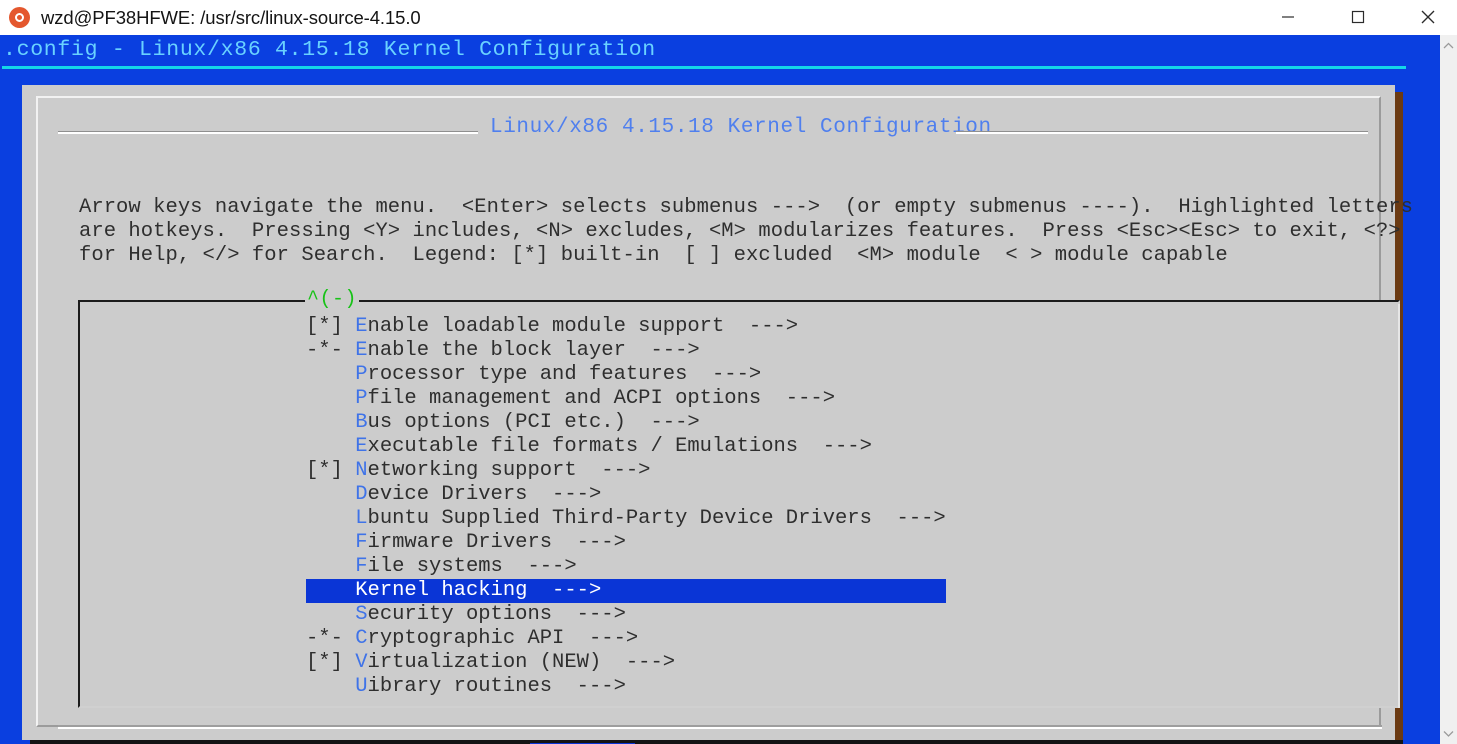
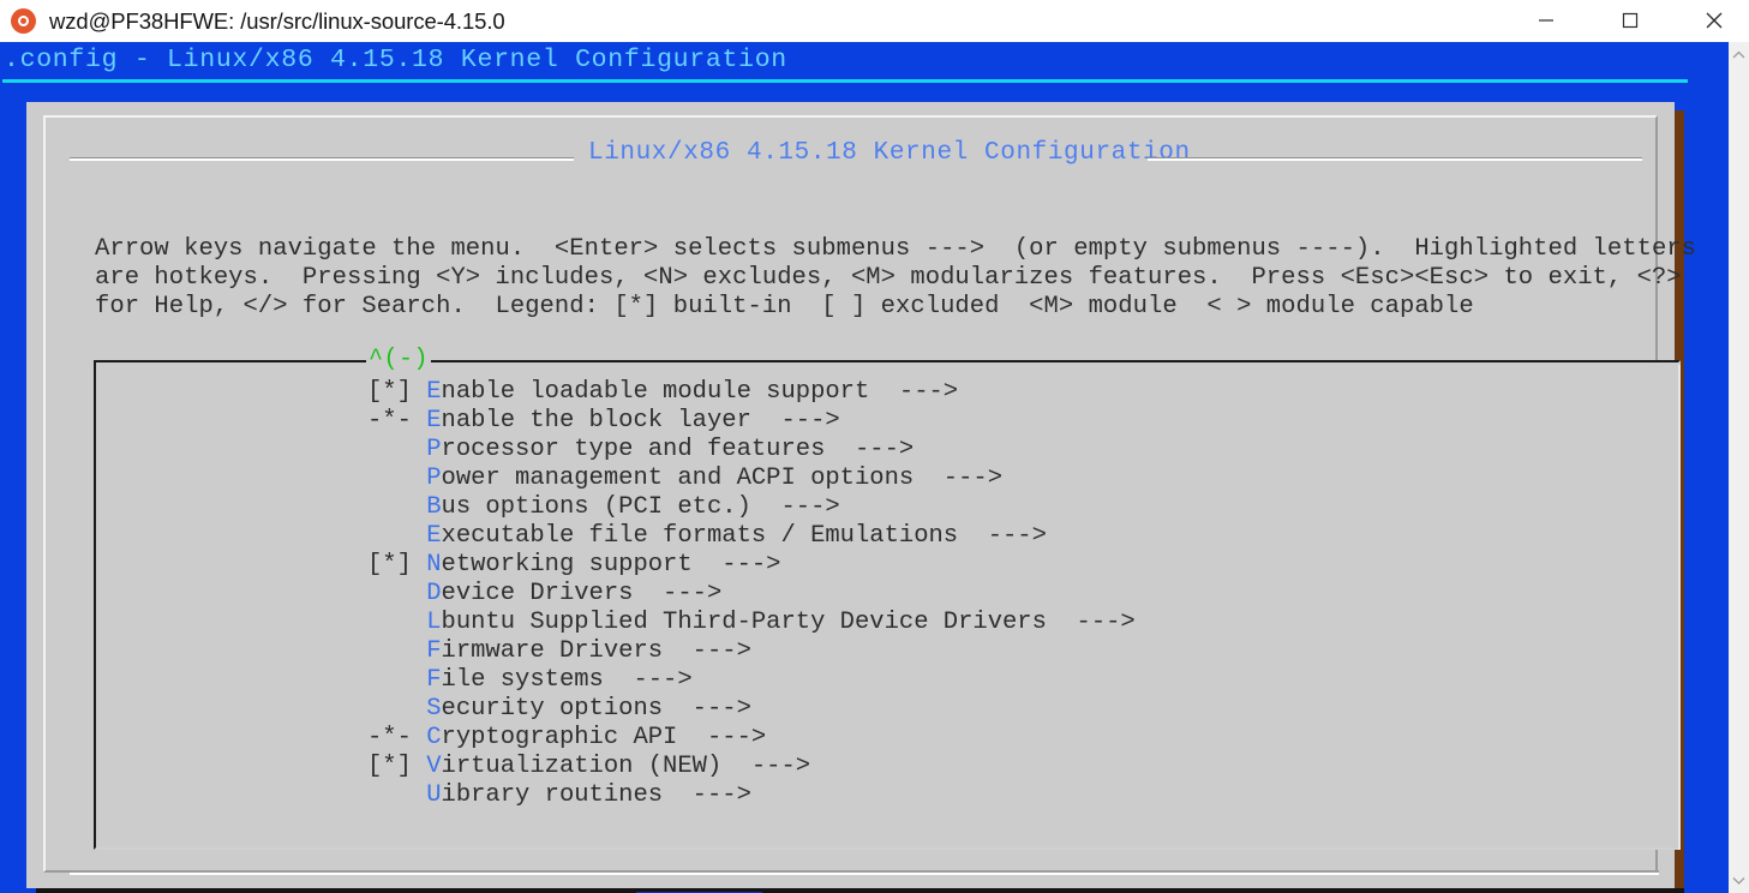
  wzd@PF38HFWE: /usr/src/linux-source-4.15.0
  .config - Linux/x86 4.15.18 Kernel Configuration
  Linux/x86 4.15.18 Kernel Configuration
  Arrow keys navigate the menu. <Enter> selects submenus ---> (or empty submenus ----). Highlighted letters
  are hotkeys. Pressing <Y> includes, <N> excludes, <M> modularizes features. Press <Esc><Esc> to exit, <?>
  for Help, </> for Search. Legend: [*] built-in [ ] excluded <M> module < > module capable
  ^(-)
  [*] Enable loadable module support --->
  -*- Enable the block layer --->
  Processor type and features --->
- Pfile management and ACPI options --->
+ Power management and ACPI options --->
  Bus options (PCI etc.) --->
  Executable file formats / Emulations --->
  [*] Networking support --->
  Device Drivers --->
  Lbuntu Supplied Third-Party Device Drivers --->
  Firmware Drivers --->
  File systems --->
- Kernel hacking --->
  Security options --->
  -*- Cryptographic API --->
  [*] Virtualization (NEW) --->
  Uibrary routines --->
